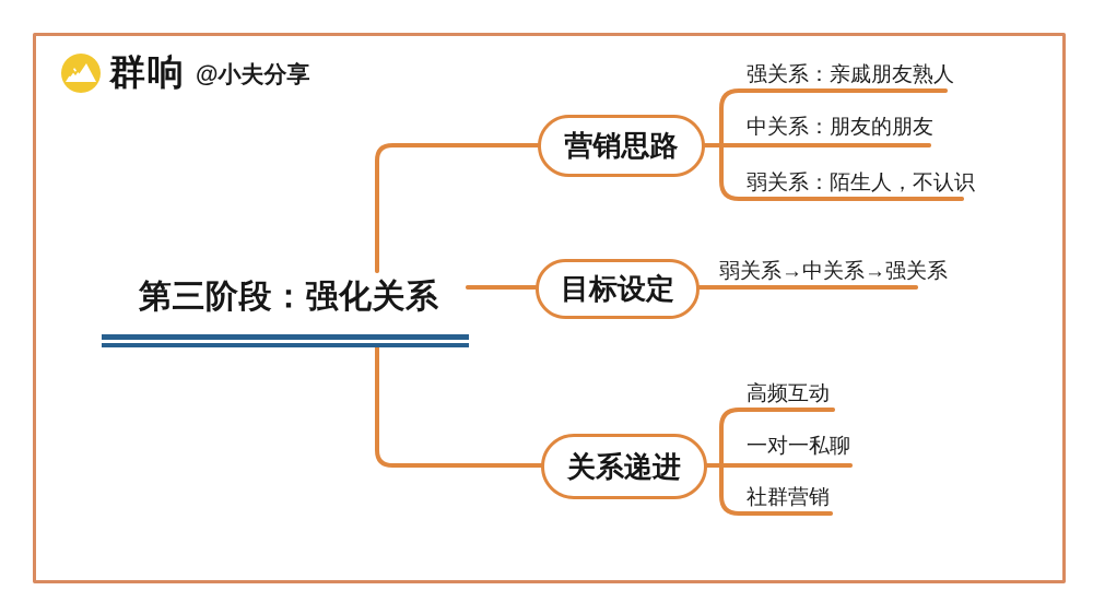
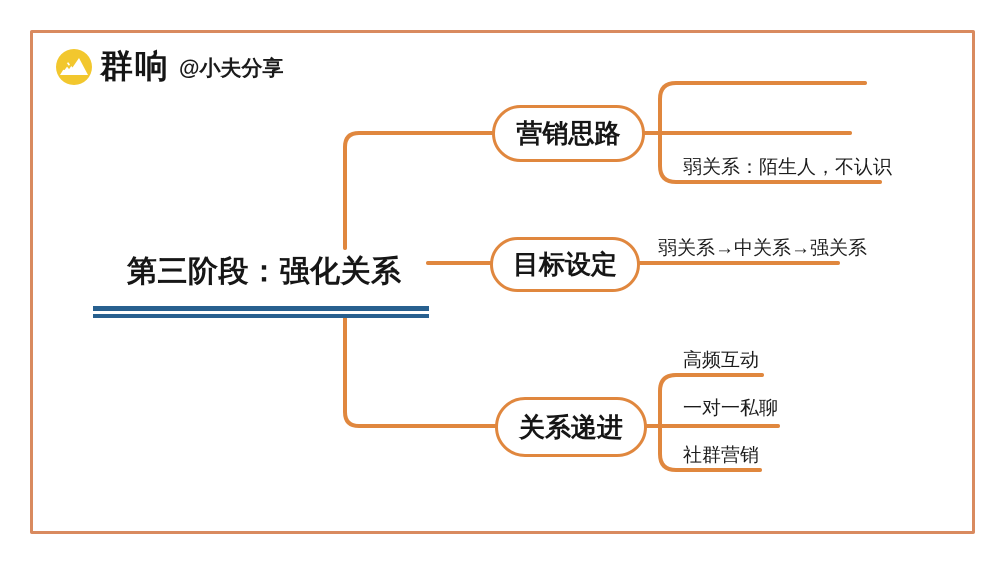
  群响
  @小夫分享
  第三阶段：强化关系
  营销思路
  目标设定
  关系递进
- 强关系：亲戚朋友熟人
- 中关系：朋友的朋友
  弱关系：陌生人，不认识
  弱关系→中关系→强关系
  高频互动
  一对一私聊
  社群营销
